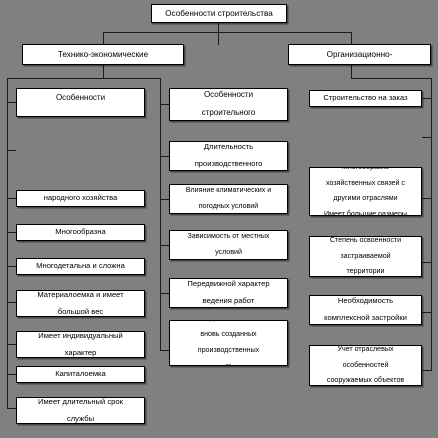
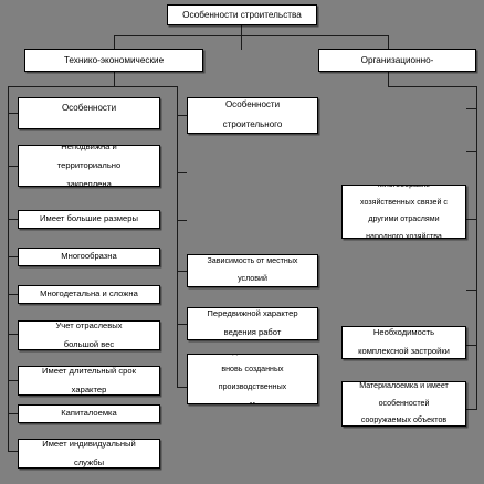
  Особенности строительства
  Технико-экономические
  Организационно-
  Особенности
+ Неподвижна и
+ территориально
+ закреплена
- народного хозяйства
+ Имеет большие размеры
  Многообразна
  Многодетальна и сложна
- Материалоемка и имеет
+ Учет отраслевых
  большой вес
- Имеет индивидуальный
+ Имеет длительный срок
  характер
  Капиталоемка
- Имеет длительный срок
+ Имеет индивидуальный
  службы
  Особенности
  строительного
- Длительность
- производственного
- Влияние климатических и
- погодных условий
  Зависимость от местных
  условий
  Передвижной характер
  ведения работ
  вновь созданных
  производственных
- Строительство на заказ
  хозяйственных связей с
  другими отраслями
- Имеет большие размеры
+ народного хозяйства
- Степень освоенности
- застраиваемой
- территории
  Необходимость
  комплексной застройки
- Учет отраслевых
+ Материалоемка и имеет
  особенностей
  сооружаемых объектов
